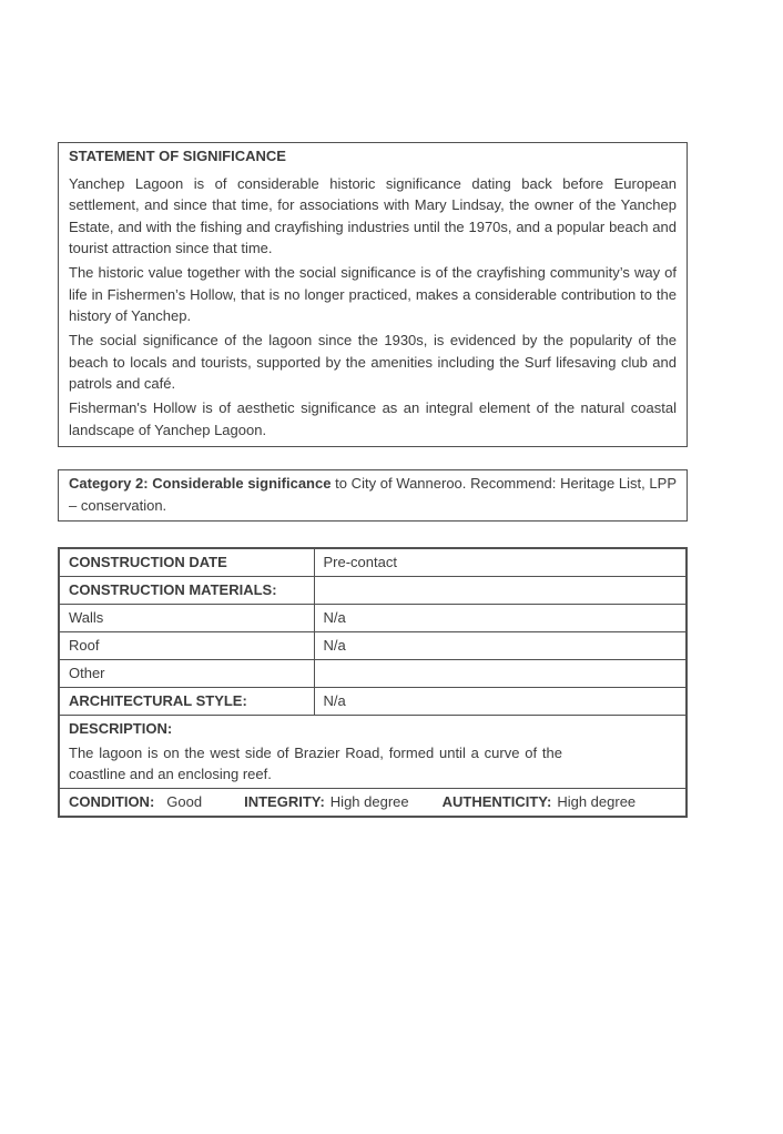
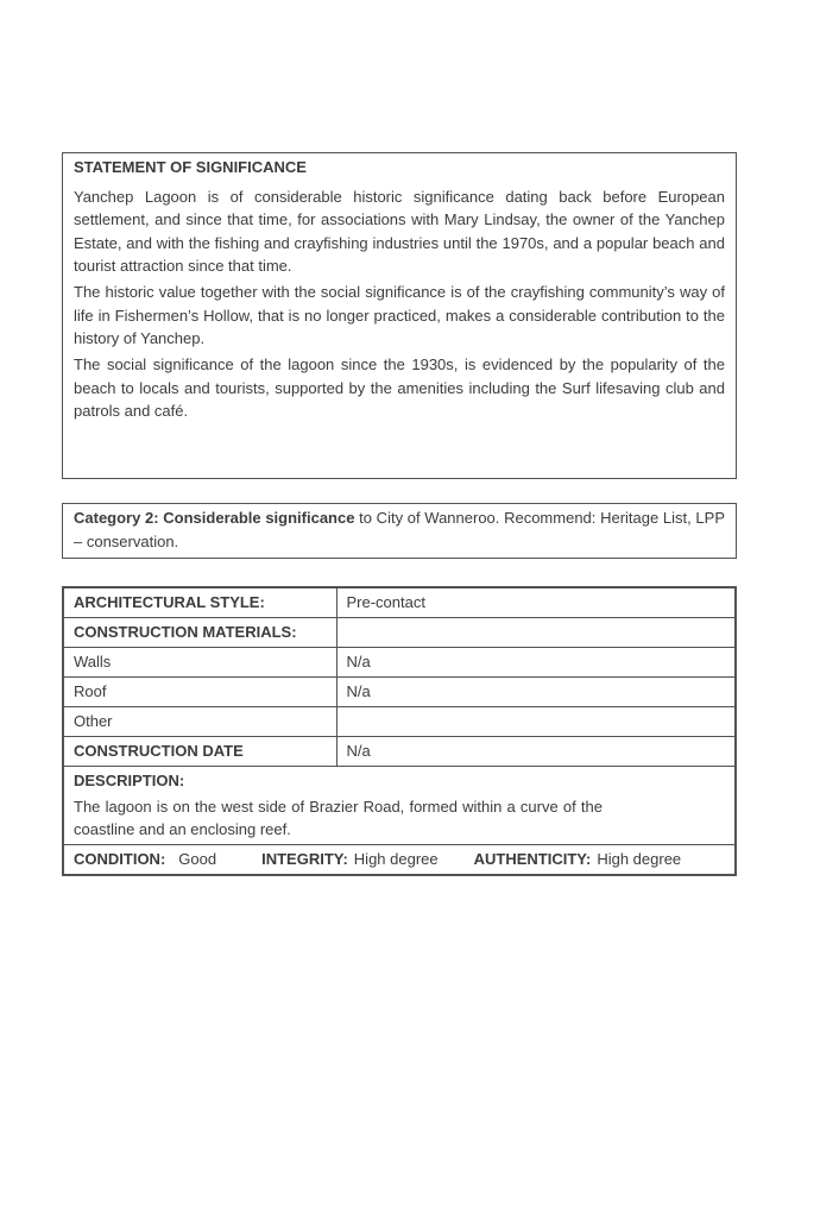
  STATEMENT OF SIGNIFICANCE
  Yanchep Lagoon is of considerable historic significance dating back before European settlement, and since that time, for associations with Mary Lindsay, the owner of the Yanchep Estate, and with the fishing and crayfishing industries until the 1970s, and a popular beach and tourist attraction since that time.
  The historic value together with the social significance is of the crayfishing community’s way of life in Fishermen’s Hollow, that is no longer practiced, makes a considerable contribution to the history of Yanchep.
  The social significance of the lagoon since the 1930s, is evidenced by the popularity of the beach to locals and tourists, supported by the amenities including the Surf lifesaving club and patrols and café.
- Fisherman's Hollow is of aesthetic significance as an integral element of the natural coastal landscape of Yanchep Lagoon.
  Category 2: Considerable significance to City of Wanneroo. Recommend: Heritage List, LPP – conservation.
- CONSTRUCTION DATE	Pre-contact
+ ARCHITECTURAL STYLE:	Pre-contact
  CONSTRUCTION MATERIALS:
  Walls	N/a
  Roof	N/a
  Other
- ARCHITECTURAL STYLE:	N/a
+ CONSTRUCTION DATE	N/a
- DESCRIPTION: The lagoon is on the west side of Brazier Road, formed until a curve of the coastline and an enclosing reef.
+ DESCRIPTION: The lagoon is on the west side of Brazier Road, formed within a curve of the coastline and an enclosing reef.
  CONDITION: Good INTEGRITY: High degree AUTHENTICITY: High degree
